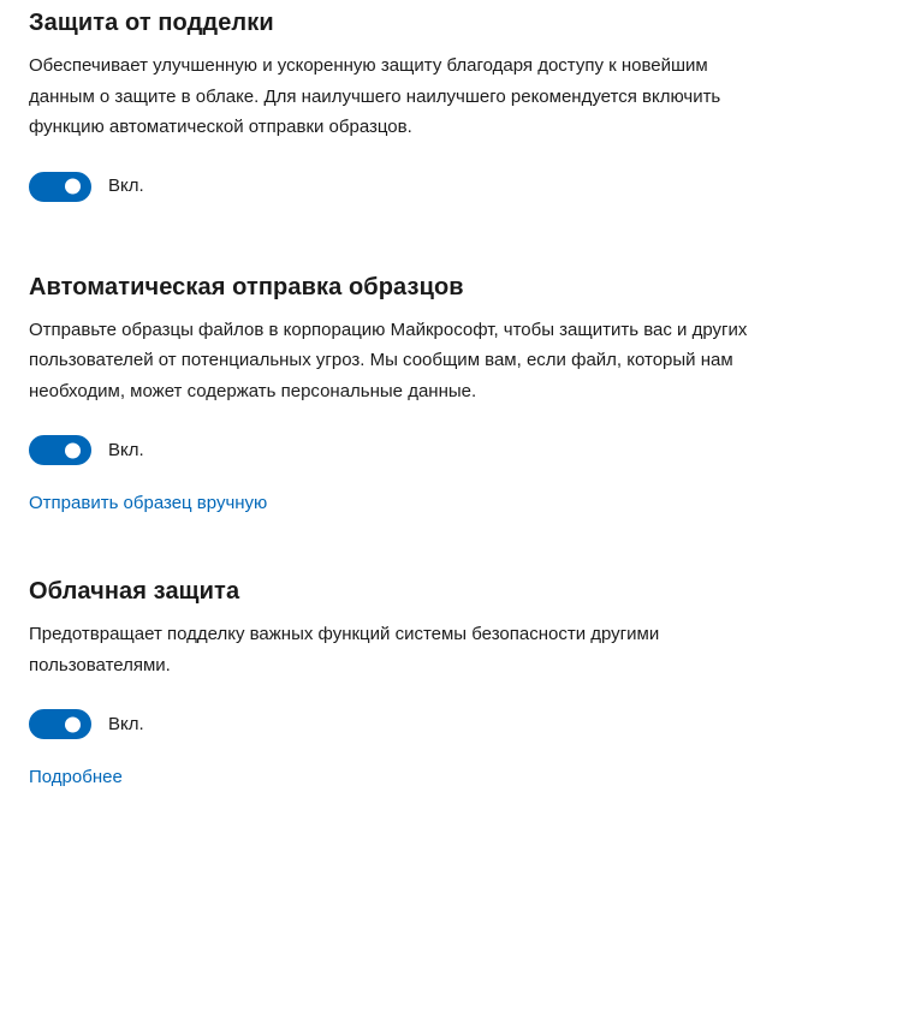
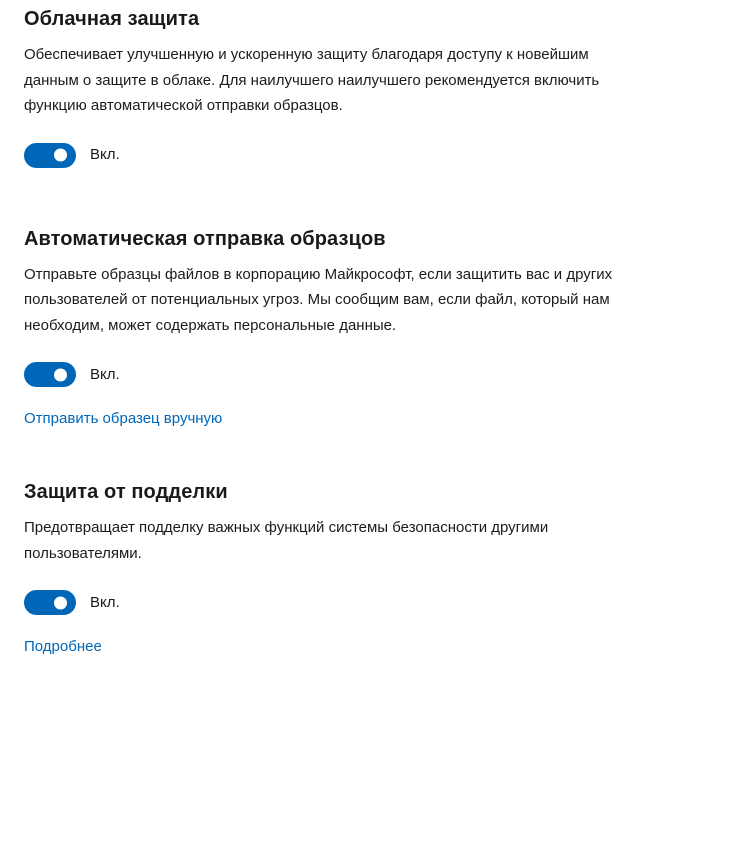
- Защита от подделки
+ Облачная защита
  Обеспечивает улучшенную и ускоренную защиту благодаря доступу к новейшим данным о защите в облаке. Для наилучшего наилучшего рекомендуется включить функцию автоматической отправки образцов.
  Вкл.
  Автоматическая отправка образцов
- Отправьте образцы файлов в корпорацию Майкрософт, чтобы защитить вас и других пользователей от потенциальных угроз. Мы сообщим вам, если файл, который нам необходим, может содержать персональные данные.
+ Отправьте образцы файлов в корпорацию Майкрософт, если защитить вас и других пользователей от потенциальных угроз. Мы сообщим вам, если файл, который нам необходим, может содержать персональные данные.
  Вкл.
  Отправить образец вручную
- Облачная защита
+ Защита от подделки
  Предотвращает подделку важных функций системы безопасности другими пользователями.
  Вкл.
  Подробнее
